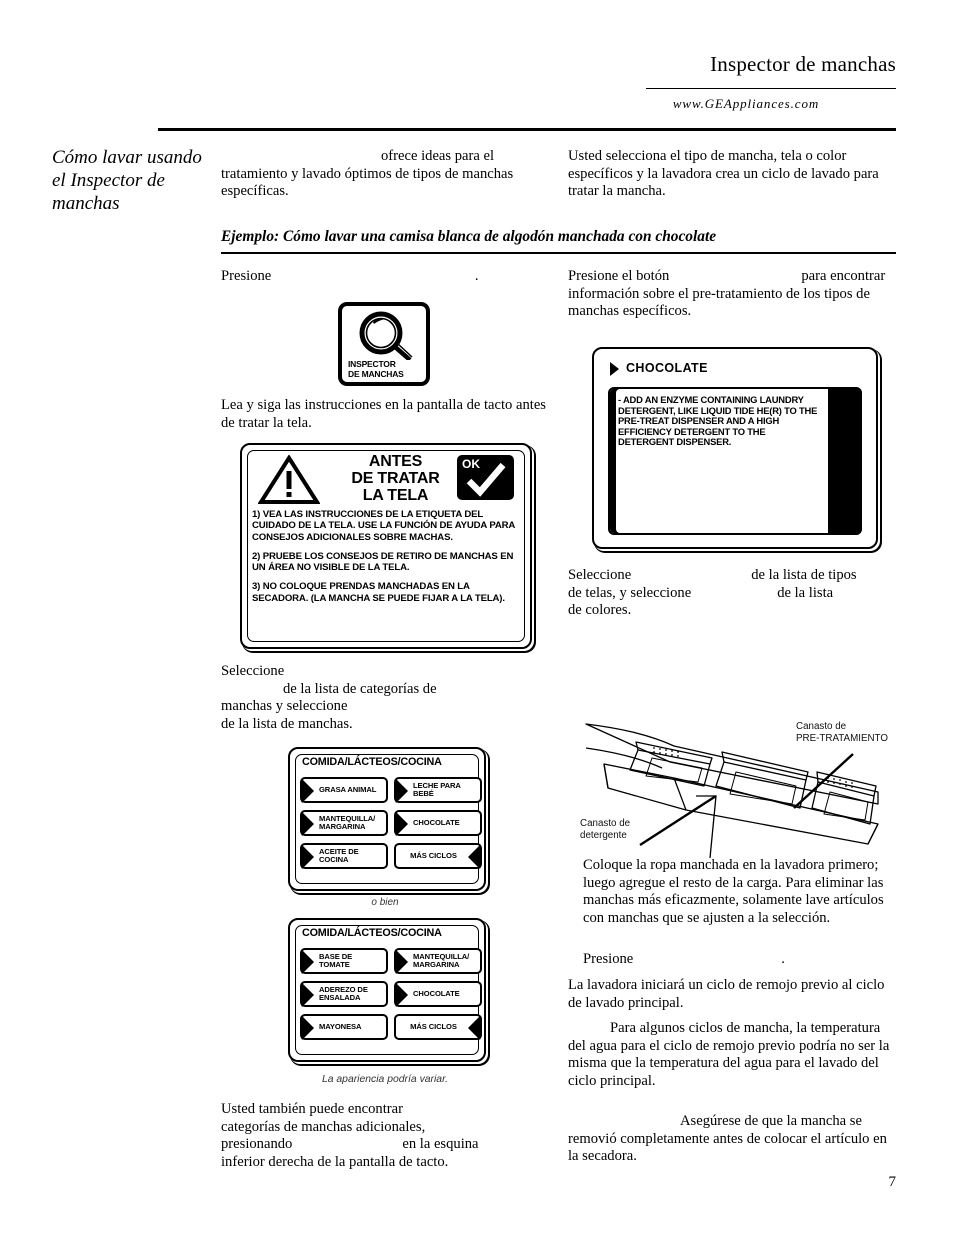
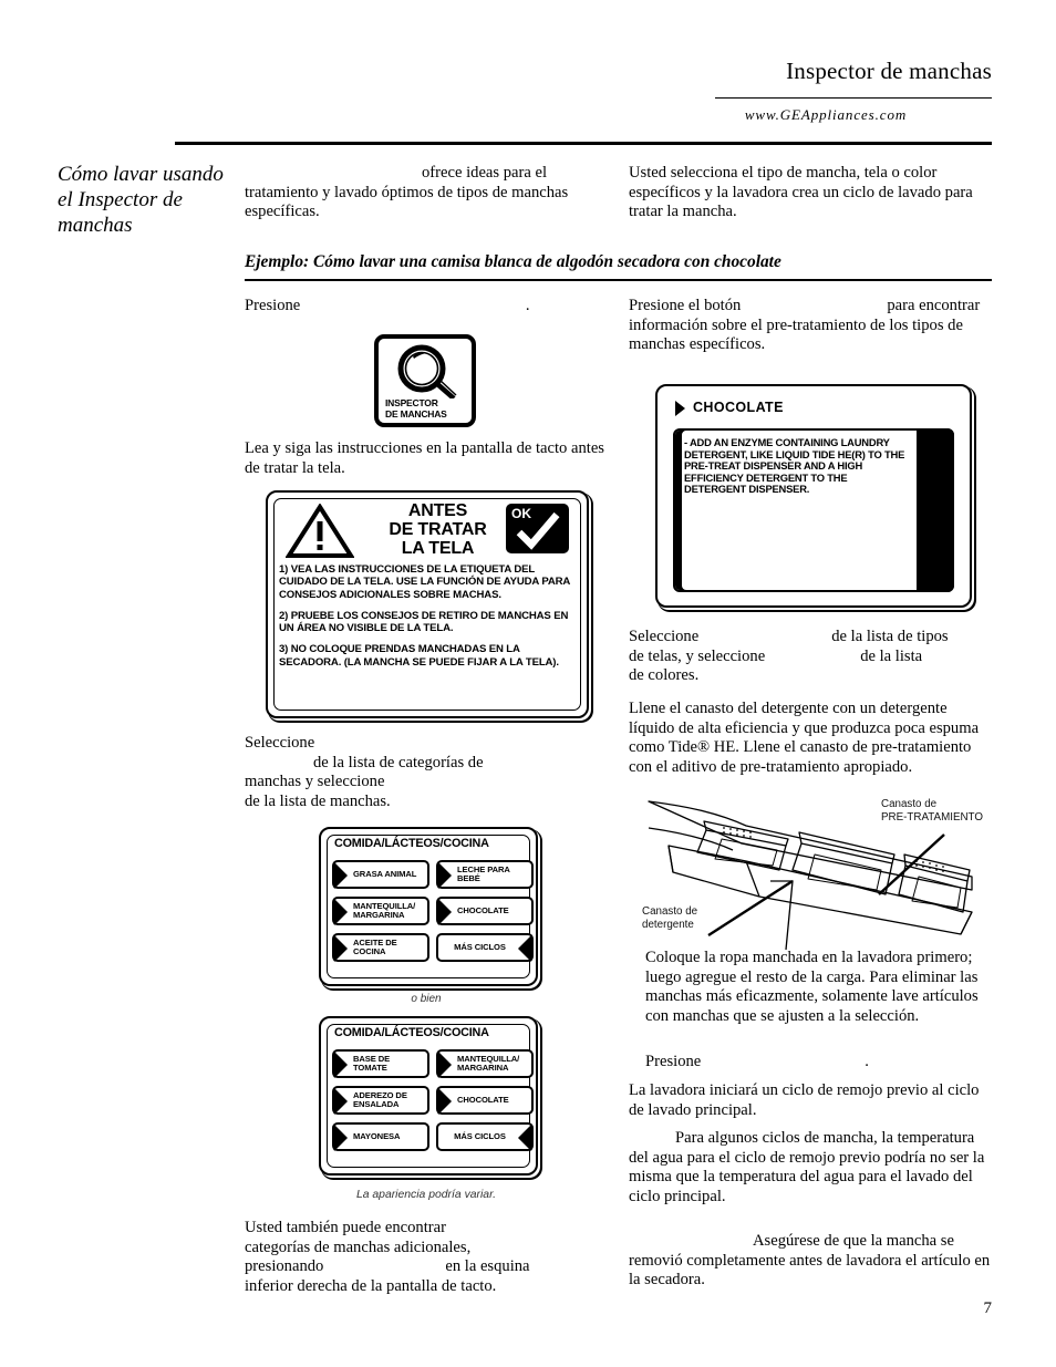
  Inspector de manchas
  www.GEAppliances.com
  Cómo lavar usando el Inspector de manchas
  ofrece ideas para el tratamiento y lavado óptimos de tipos de manchas específicas.
  Usted selecciona el tipo de mancha, tela o color específicos y la lavadora crea un ciclo de lavado para tratar la mancha.
- Ejemplo: Cómo lavar una camisa blanca de algodón manchada con chocolate
+ Ejemplo: Cómo lavar una camisa blanca de algodón secadora con chocolate
  Presione .
  INSPECTOR
  DE MANCHAS
  Lea y siga las instrucciones en la pantalla de tacto antes de tratar la tela.
  ANTES
  DE TRATAR
  LA TELA
  OK
  1) VEA LAS INSTRUCCIONES DE LA ETIQUETA DEL CUIDADO DE LA TELA. USE LA FUNCIÓN DE AYUDA PARA CONSEJOS ADICIONALES SOBRE MACHAS.
  2) PRUEBE LOS CONSEJOS DE RETIRO DE MANCHAS EN UN ÁREA NO VISIBLE DE LA TELA.
  3) NO COLOQUE PRENDAS MANCHADAS EN LA SECADORA. (LA MANCHA SE PUEDE FIJAR A LA TELA).
  Seleccione
  de la lista de categorías de
  manchas y seleccione
  de la lista de manchas.
  COMIDA/LÁCTEOS/COCINA
  GRASA ANIMAL
  LECHE PARA BEBÉ
  MANTEQUILLA/ MARGARINA
  CHOCOLATE
  ACEITE DE COCINA
  MÁS CICLOS
  o bien
  COMIDA/LÁCTEOS/COCINA
  BASE DE TOMATE
  MANTEQUILLA/ MARGARINA
  ADEREZO DE ENSALADA
  CHOCOLATE
  MAYONESA
  MÁS CICLOS
  La apariencia podría variar.
  Usted también puede encontrar
  categorías de manchas adicionales,
  presionando en la esquina
  inferior derecha de la pantalla de tacto.
  Presione el botón para encontrar información sobre el pre-tratamiento de los tipos de manchas específicos.
  CHOCOLATE
  - ADD AN ENZYME CONTAINING LAUNDRY DETERGENT, LIKE LIQUID TIDE HE(R) TO THE PRE-TREAT DISPENSER AND A HIGH EFFICIENCY DETERGENT TO THE DETERGENT DISPENSER.
  Seleccione de la lista de tipos
  de telas, y seleccione de la lista
  de colores.
+ Llene el canasto del detergente con un detergente líquido de alta eficiencia y que produzca poca espuma como Tide® HE. Llene el canasto de pre-tratamiento con el aditivo de pre-tratamiento apropiado.
  Canasto de
  PRE-TRATAMIENTO
  Canasto de
  detergente
  Coloque la ropa manchada en la lavadora primero; luego agregue el resto de la carga. Para eliminar las manchas más eficazmente, solamente lave artículos con manchas que se ajusten a la selección.
  Presione .
  La lavadora iniciará un ciclo de remojo previo al ciclo de lavado principal.
  Para algunos ciclos de mancha, la temperatura del agua para el ciclo de remojo previo podría no ser la misma que la temperatura del agua para el lavado del ciclo principal.
- Asegúrese de que la mancha se removió completamente antes de colocar el artículo en la secadora.
+ Asegúrese de que la mancha se removió completamente antes de lavadora el artículo en la secadora.
  7
